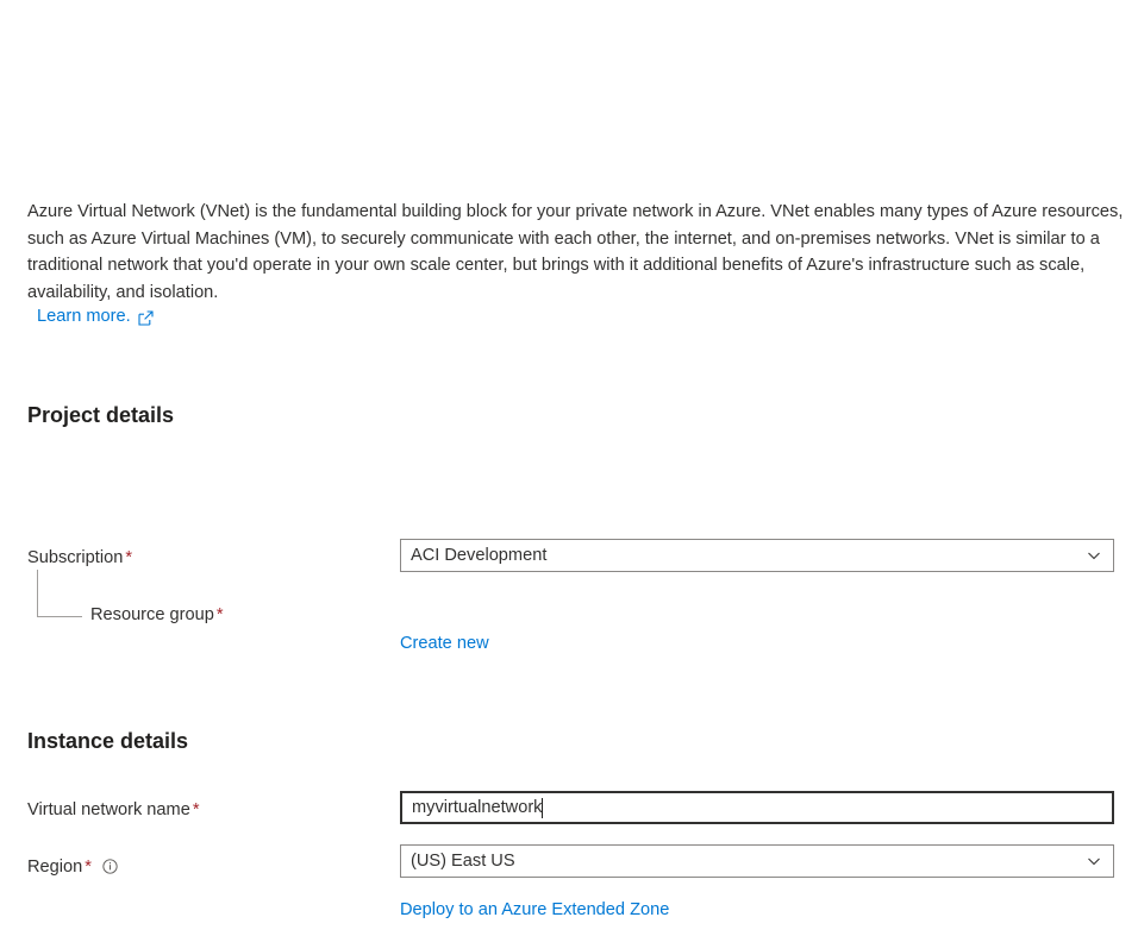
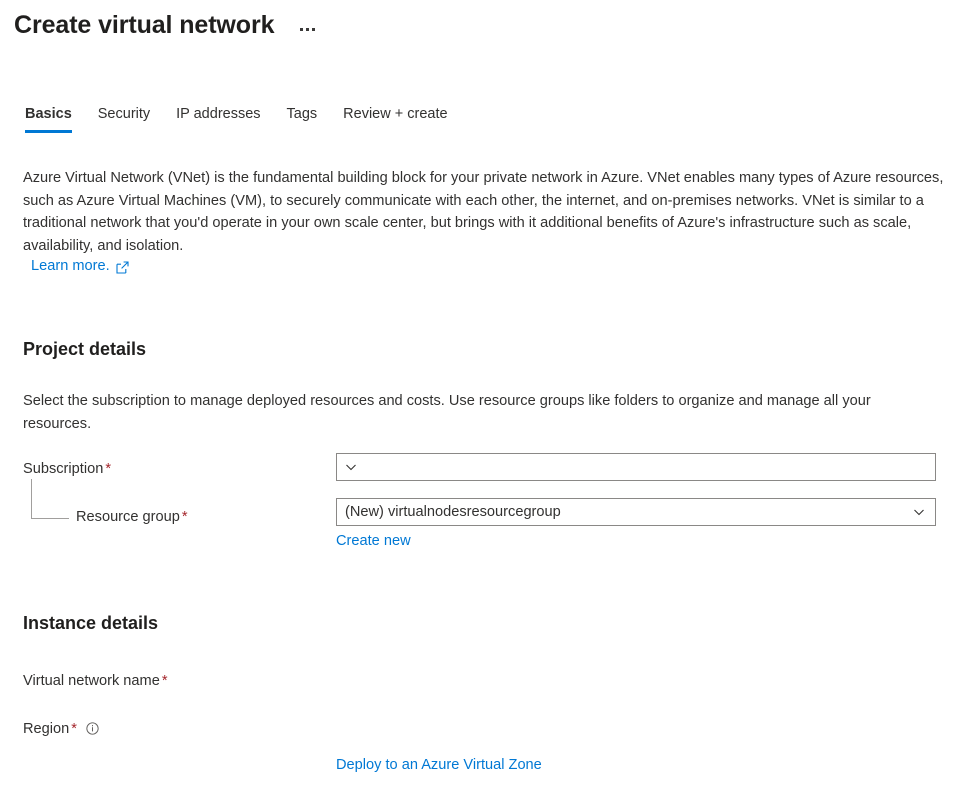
+ Create virtual network
+ Basics
+ Security
+ IP addresses
+ Tags
+ Review + create
  Azure Virtual Network (VNet) is the fundamental building block for your private network in Azure. VNet enables many types of Azure resources, such as Azure Virtual Machines (VM), to securely communicate with each other, the internet, and on-premises networks. VNet is similar to a traditional network that you'd operate in your own scale center, but brings with it additional benefits of Azure's infrastructure such as scale, availability, and isolation.
  Learn more.
  Project details
+ Select the subscription to manage deployed resources and costs. Use resource groups like folders to organize and manage all your resources.
  Subscription *
- ACI Development
  Resource group *
+ (New) virtualnodesresourcegroup
  Create new
  Instance details
  Virtual network name *
- myvirtualnetwork
  Region *
- (US) East US
- Deploy to an Azure Extended Zone
+ Deploy to an Azure Virtual Zone
